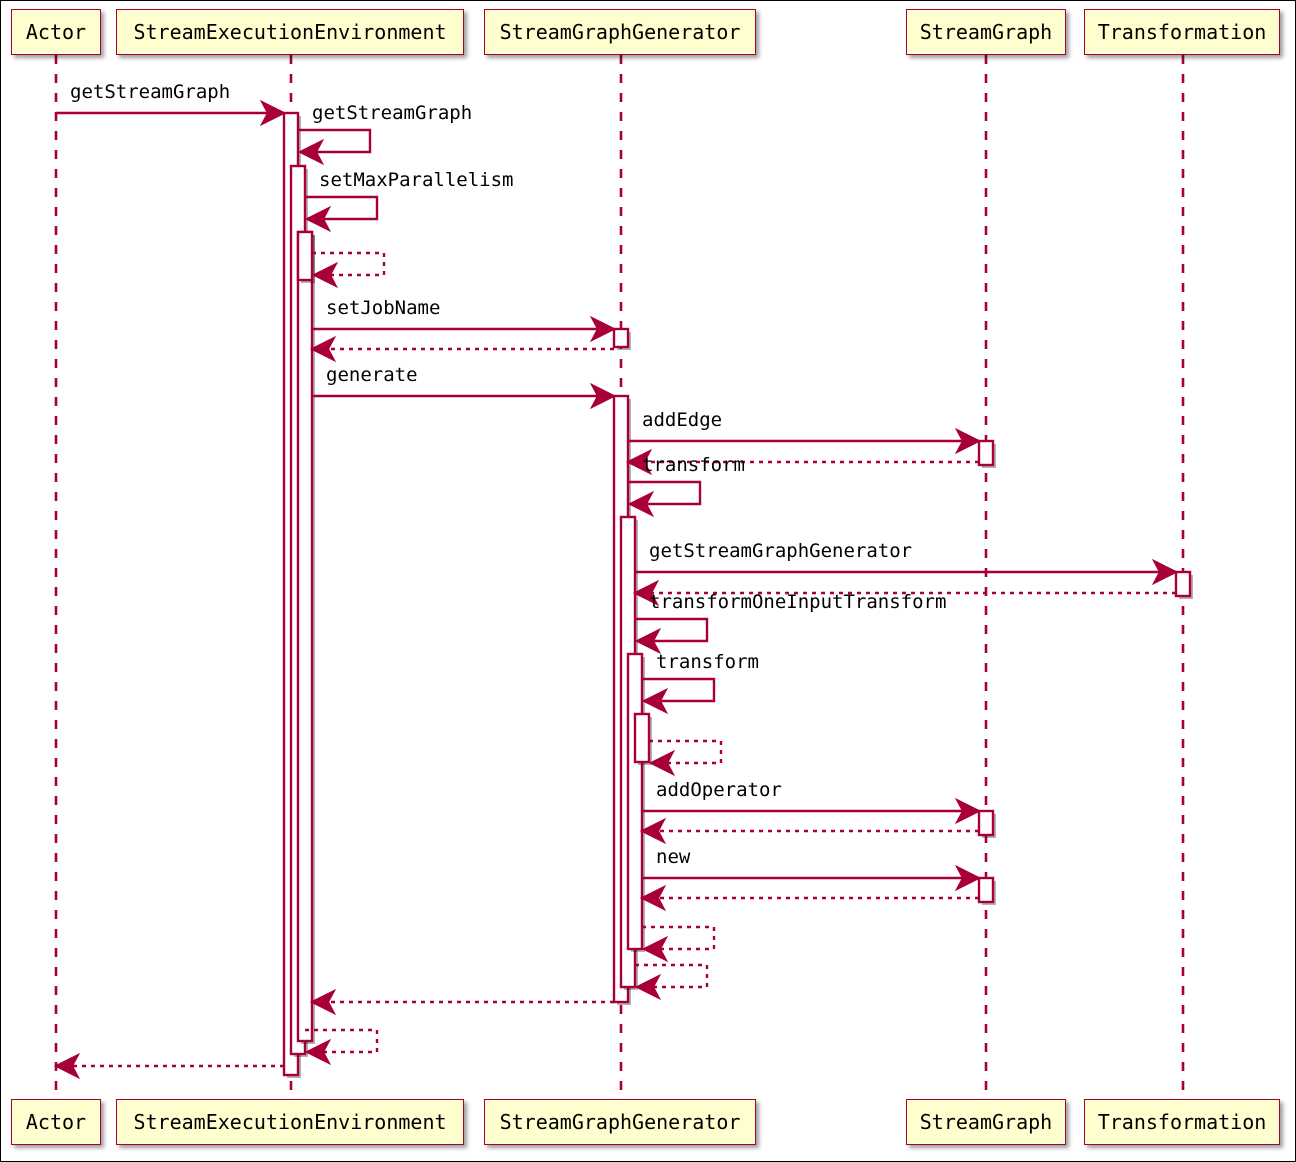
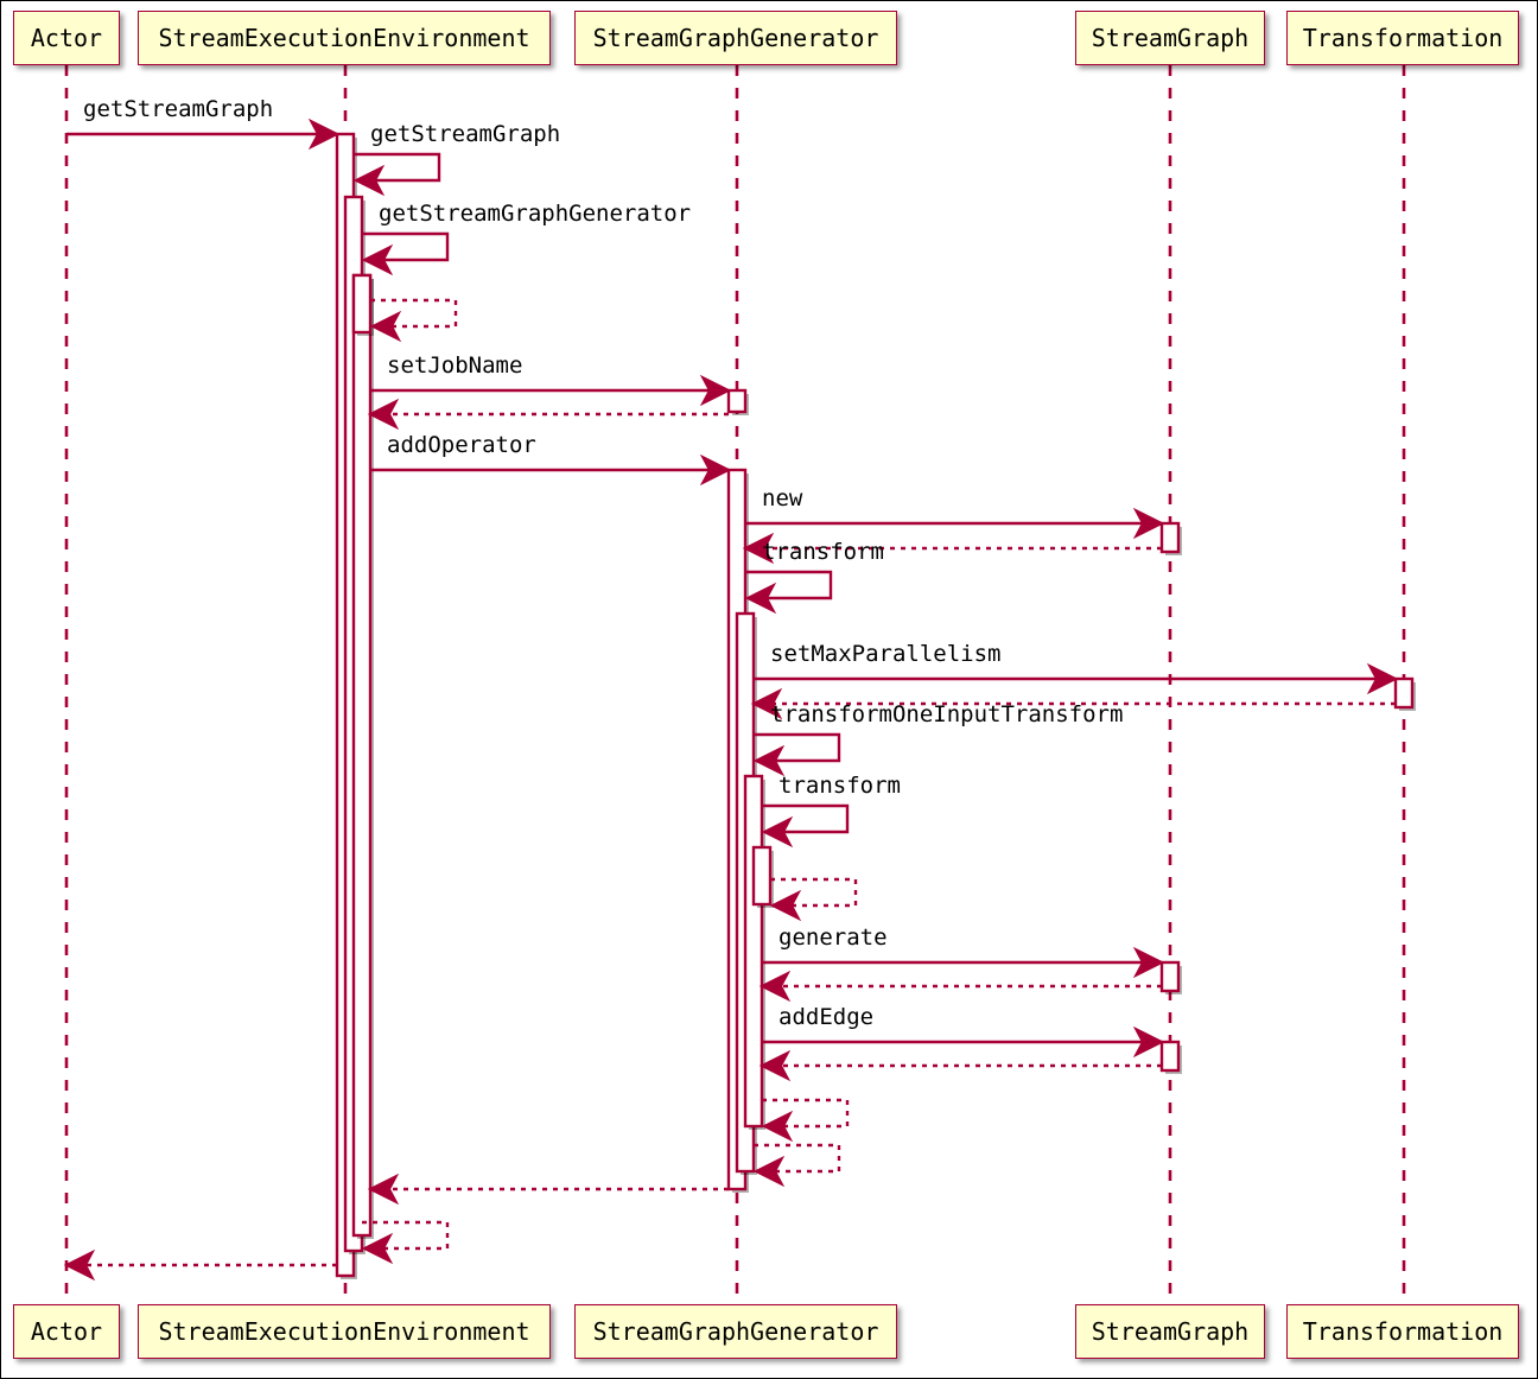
  Actor
  Actor
  StreamExecutionEnvironment
  StreamExecutionEnvironment
  StreamGraphGenerator
  StreamGraphGenerator
  StreamGraph
  StreamGraph
  Transformation
  Transformation
  getStreamGraph
  getStreamGraph
- setMaxParallelism
+ getStreamGraphGenerator
  setJobName
- generate
+ addOperator
- addEdge
+ new
  transform
- getStreamGraphGenerator
+ setMaxParallelism
  transformOneInputTransform
  transform
- addOperator
+ generate
- new
+ addEdge
